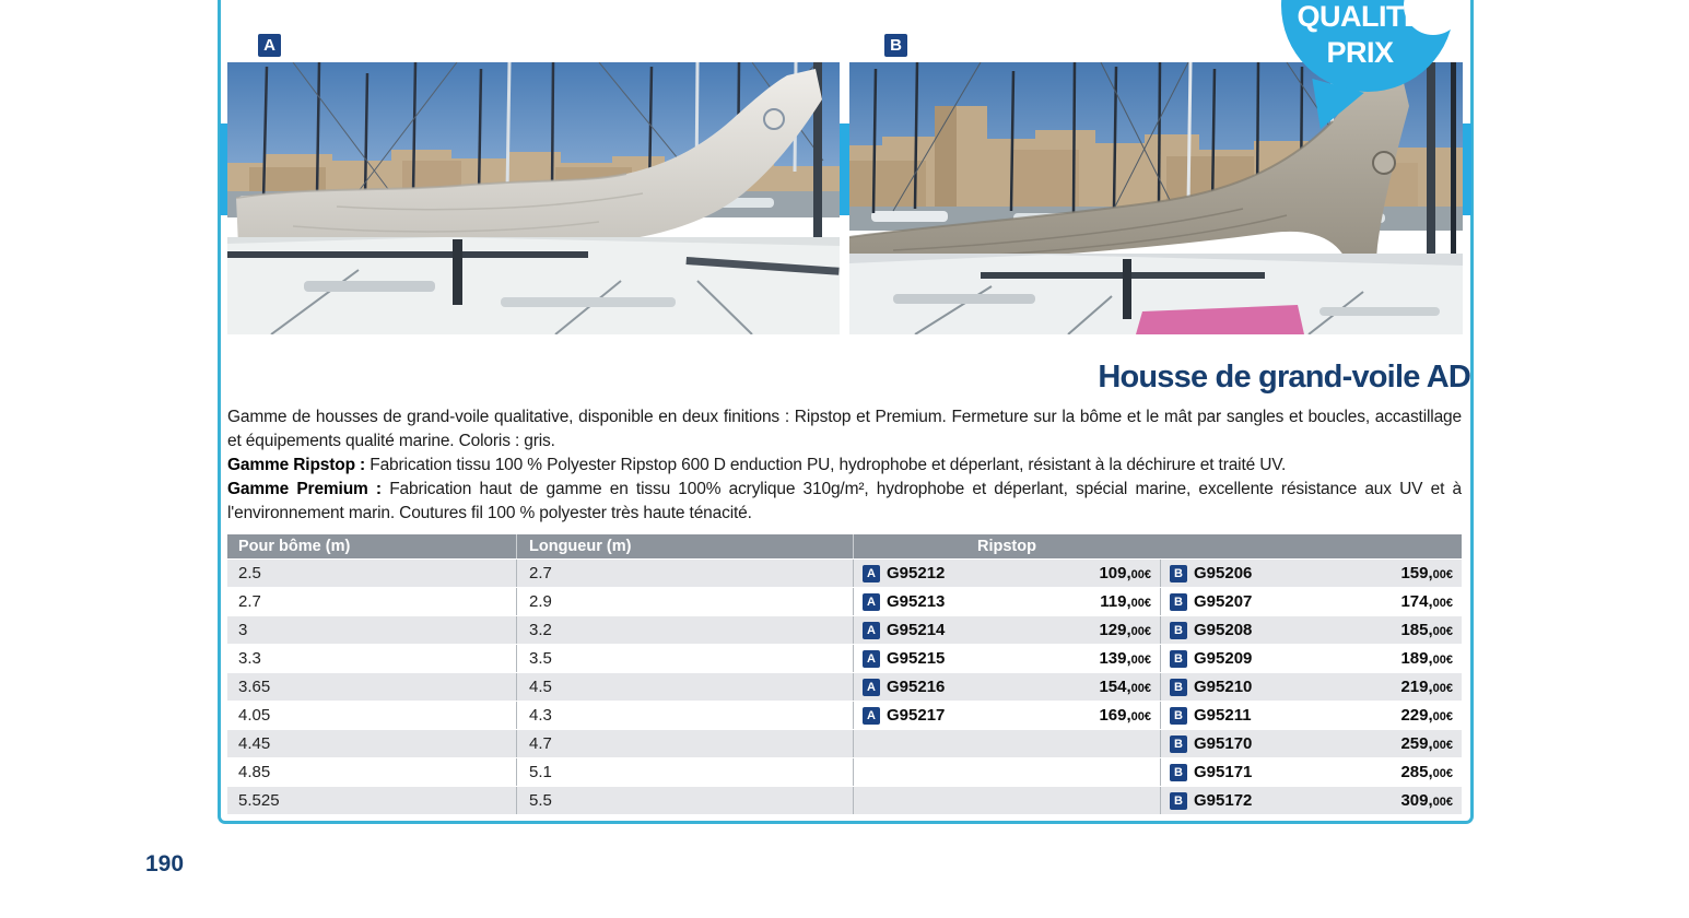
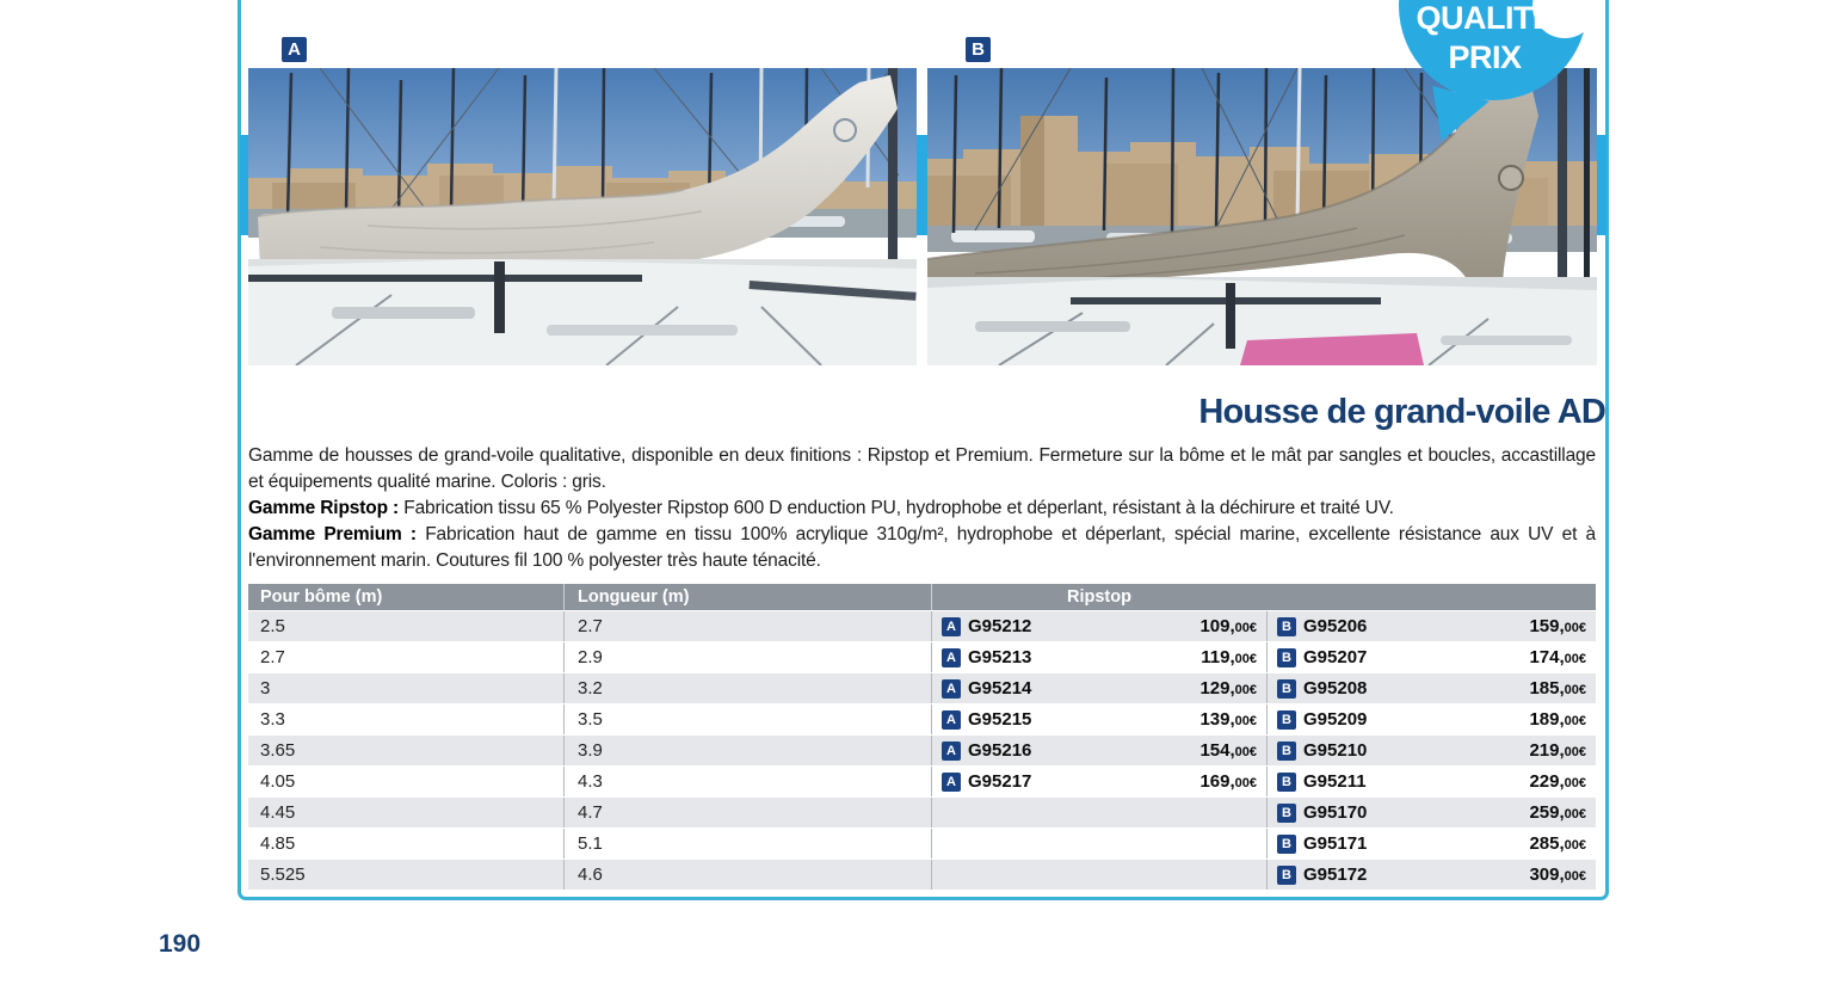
  A
  B
  QUALITE
  PRIX
  Housse de grand-voile AD
  Gamme de housses de grand-voile qualitative, disponible en deux finitions : Ripstop et Premium. Fermeture sur la bôme et le mât par sangles et boucles, accastillage et équipements qualité marine. Coloris : gris.
- Gamme Ripstop : Fabrication tissu 100 % Polyester Ripstop 600 D enduction PU, hydrophobe et déperlant, résistant à la déchirure et traité UV.
+ Gamme Ripstop : Fabrication tissu 65 % Polyester Ripstop 600 D enduction PU, hydrophobe et déperlant, résistant à la déchirure et traité UV.
  Gamme Premium : Fabrication haut de gamme en tissu 100% acrylique 310g/m², hydrophobe et déperlant, spécial marine, excellente résistance aux UV et à l'environnement marin. Coutures fil 100 % polyester très haute ténacité.
  Pour bôme (m)
  Longueur (m)
  Ripstop
  2.5
  2.7
  A
  G95212
  109,00€
  B
  G95206
  159,00€
  2.7
  2.9
  A
  G95213
  119,00€
  B
  G95207
  174,00€
  3
  3.2
  A
  G95214
  129,00€
  B
  G95208
  185,00€
  3.3
  3.5
  A
  G95215
  139,00€
  B
  G95209
  189,00€
  3.65
- 4.5
+ 3.9
  A
  G95216
  154,00€
  B
  G95210
  219,00€
  4.05
  4.3
  A
  G95217
  169,00€
  B
  G95211
  229,00€
  4.45
  4.7
  B
  G95170
  259,00€
  4.85
  5.1
  B
  G95171
  285,00€
  5.525
- 5.5
+ 4.6
  B
  G95172
  309,00€
  190
